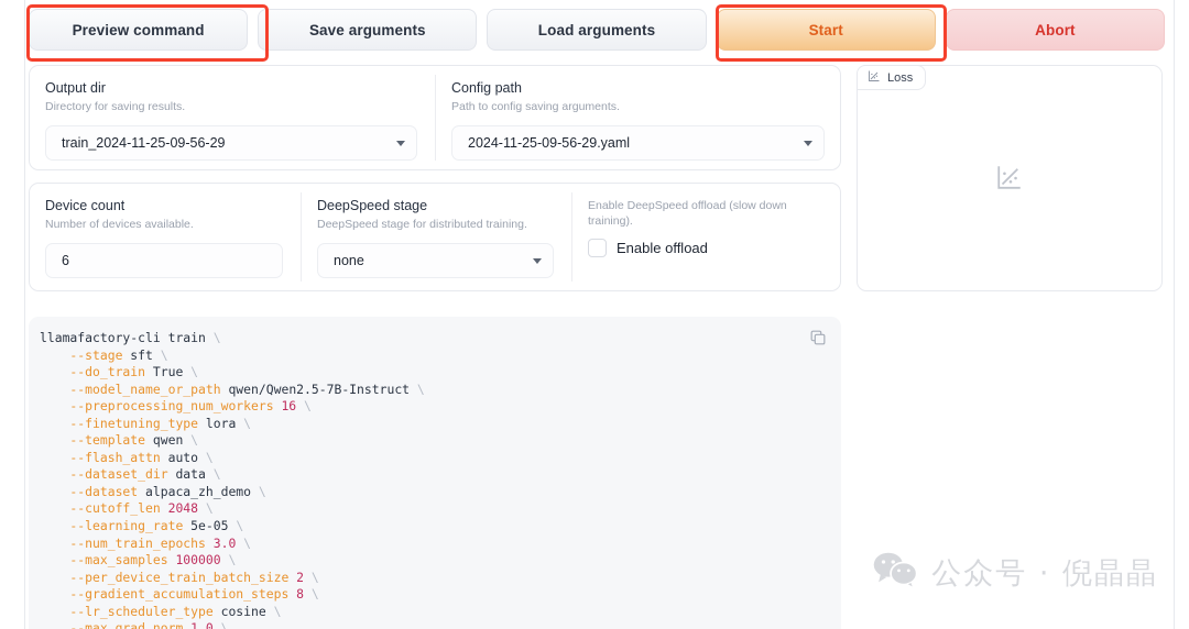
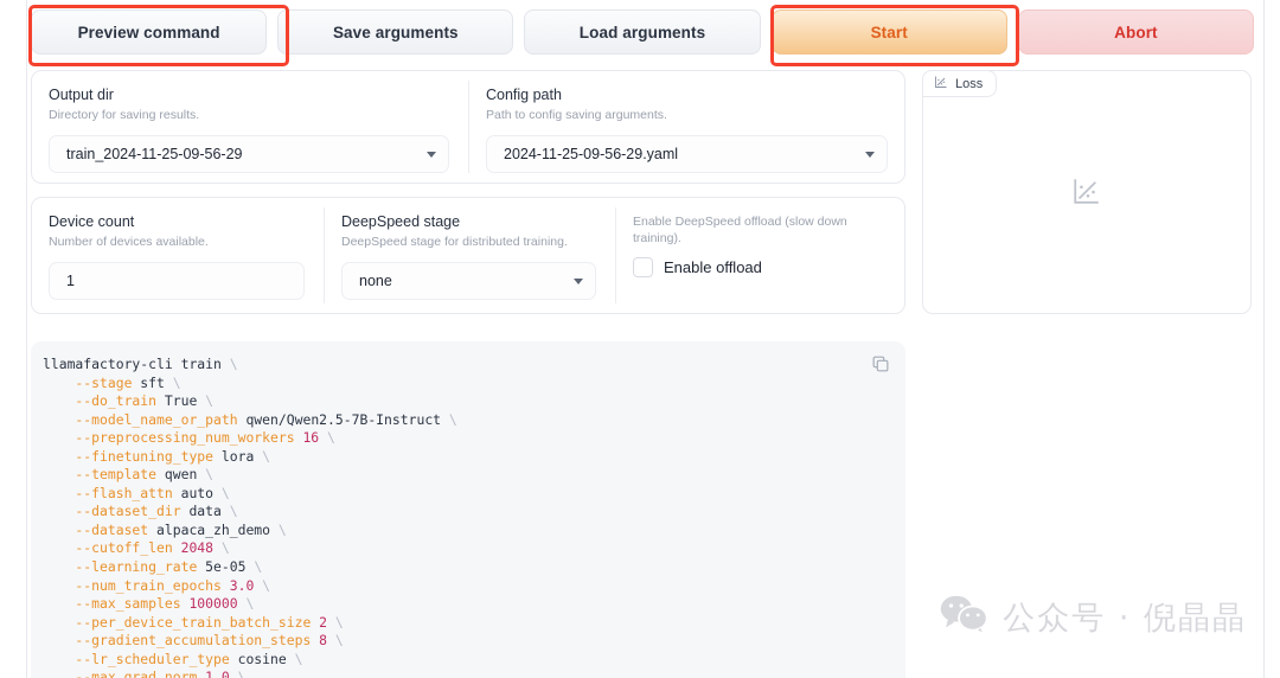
  Preview command
  Save arguments
  Load arguments
  Start
  Abort
  Output dir
  Directory for saving results.
  train_2024-11-25-09-56-29
  Config path
  Path to config saving arguments.
  2024-11-25-09-56-29.yaml
  Device count
  Number of devices available.
- 6
+ 1
  DeepSpeed stage
  DeepSpeed stage for distributed training.
  none
  Enable DeepSpeed offload (slow down training).
  Enable offload
  Loss
  llamafactory-cli train \ --stage sft \ --do_train True \ --model_name_or_path qwen/Qwen2.5-7B-Instruct \ --preprocessing_num_workers 16 \ --finetuning_type lora \ --template qwen \ --flash_attn auto \ --dataset_dir data \ --dataset alpaca_zh_demo \ --cutoff_len 2048 \ --learning_rate 5e-05 \ --num_train_epochs 3.0 \ --max_samples 100000 \ --per_device_train_batch_size 2 \ --gradient_accumulation_steps 8 \ --lr_scheduler_type cosine \ --max_grad_norm 1.0 \
  公众号 · 倪晶晶
